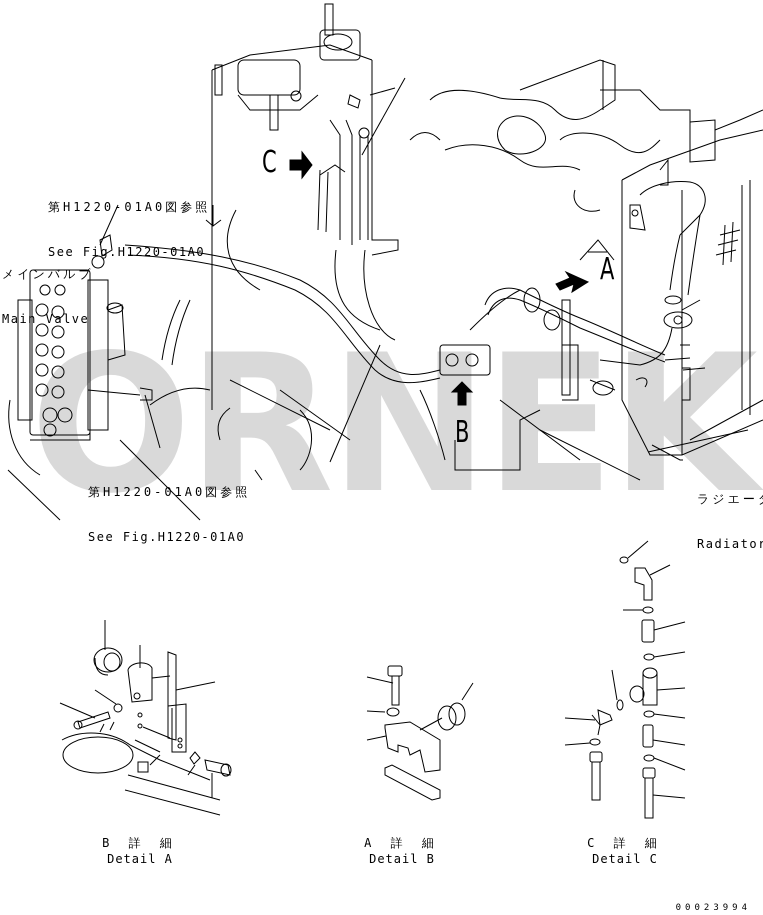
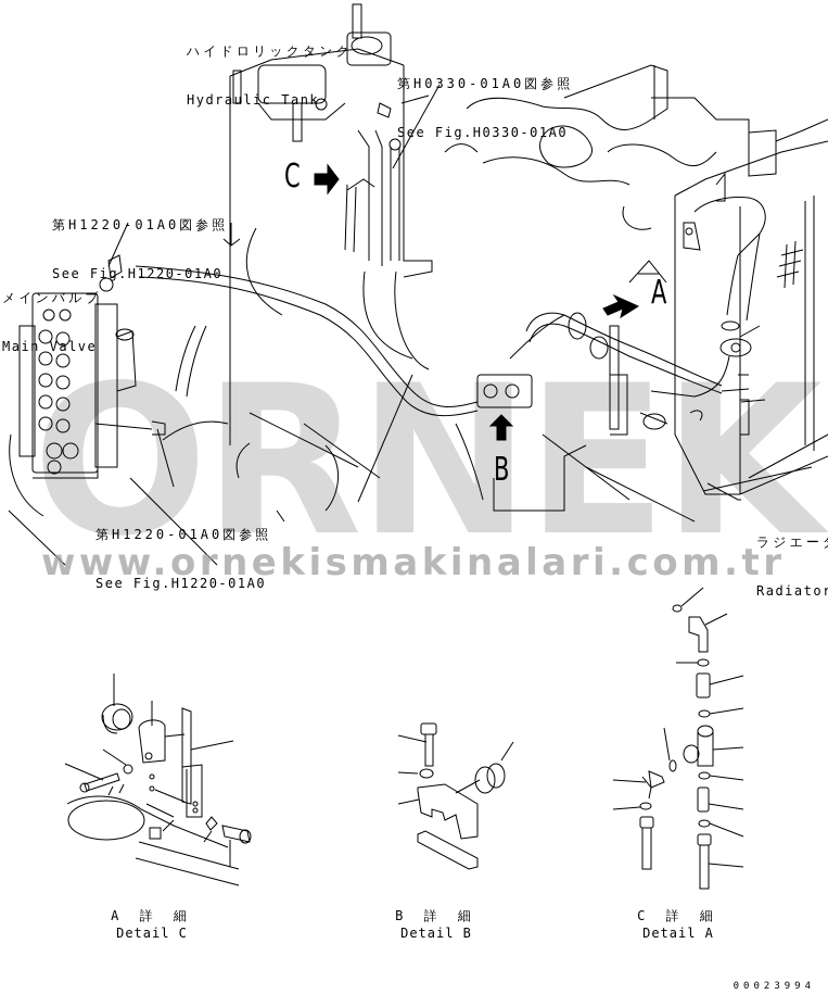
  ORNE
  C
  A
  B
+ ハイドロリックタンク
+ Hydraulic Tank
+ 第H0330-01A0図参照
+ See Fig.H0330-01A0
  第H1220-01A0図参照
  See Fig.H1220-01A0
  メインバルブ
  Main Valve
  第H1220-01A0図参照
  See Fig.H1220-01A0
  ラジエー
  Radiator
+ www.ornekismakinalari.com.tr
- B 詳 細
+ A 詳 細
- Detail A
+ Detail C
- A 詳 細
+ B 詳 細
  Detail B
  C 詳 細
- Detail C
+ Detail A
  00023994
